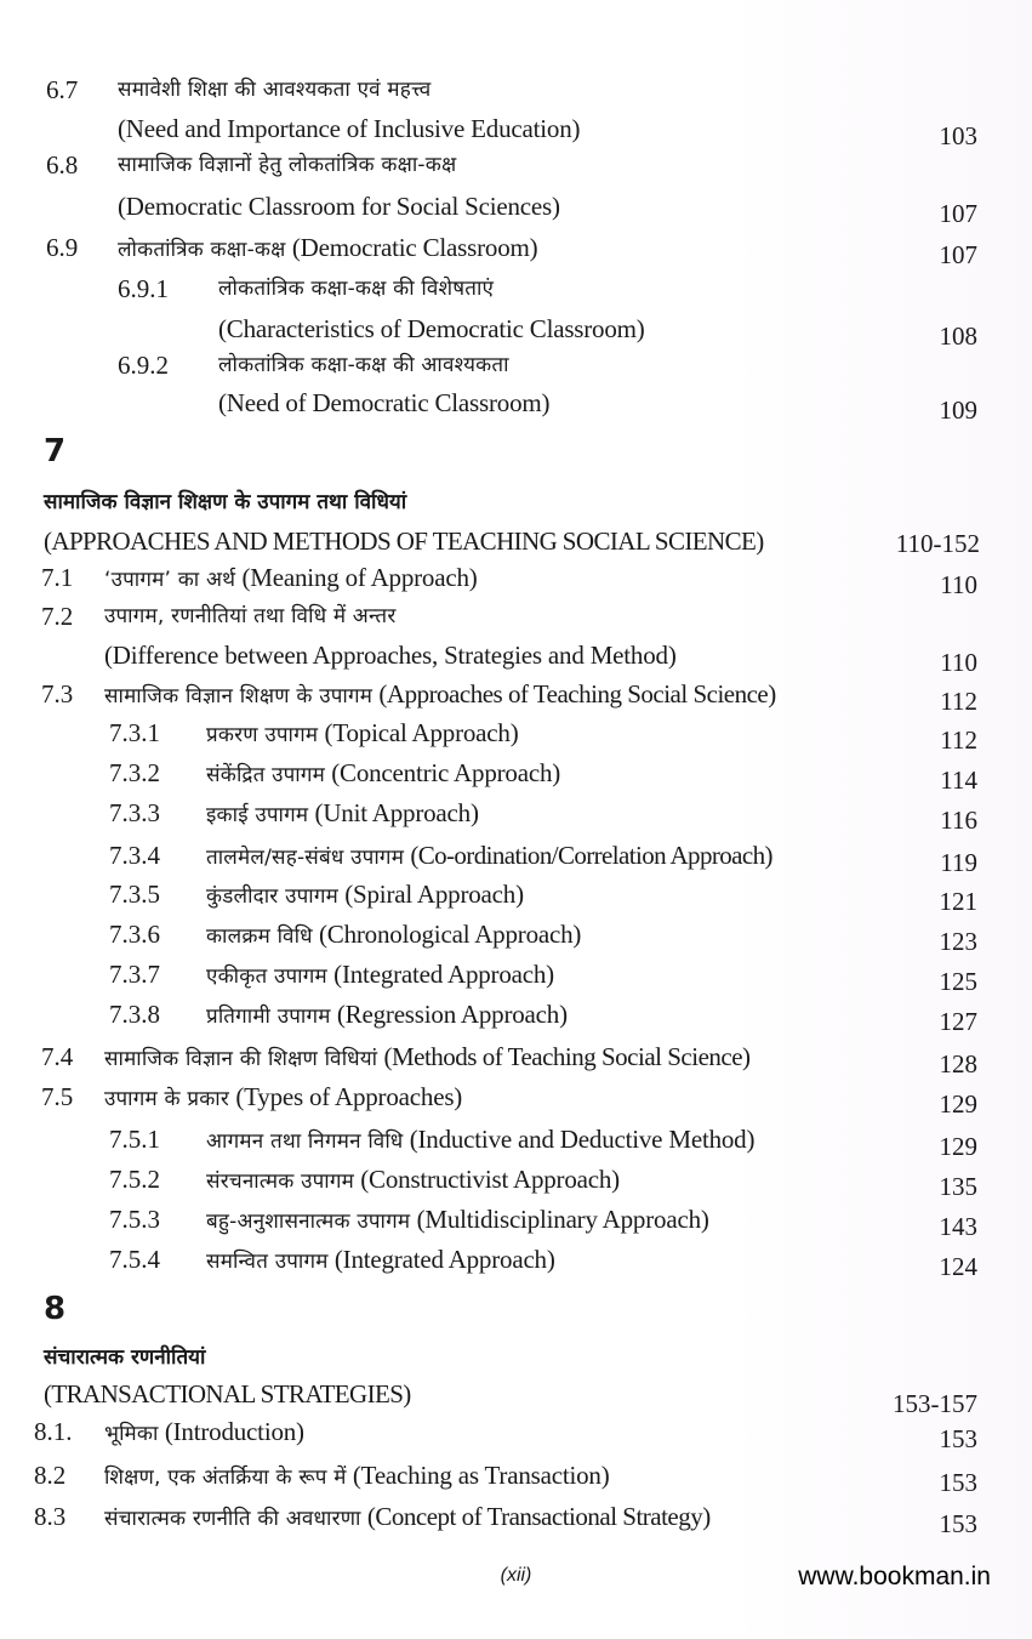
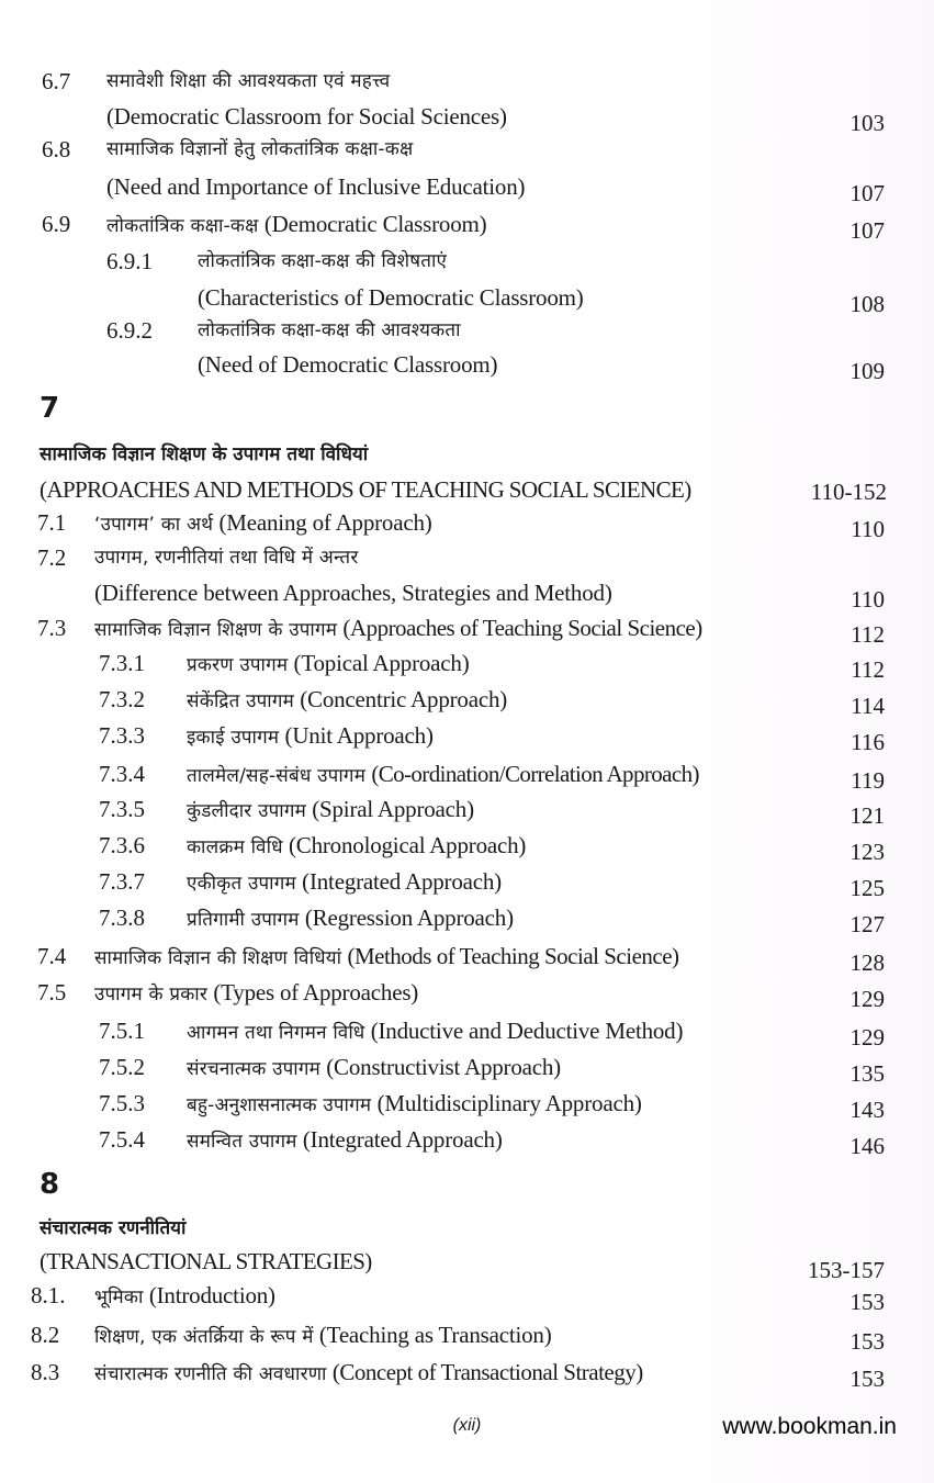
  6.7
  समावेशी शिक्षा की आवश्यकता एवं महत्त्व
- (Need and Importance of Inclusive Education)
+ (Democratic Classroom for Social Sciences)
  103
  6.8
  सामाजिक विज्ञानों हेतु लोकतांत्रिक कक्षा-कक्ष
- (Democratic Classroom for Social Sciences)
+ (Need and Importance of Inclusive Education)
  107
  6.9
  लोकतांत्रिक कक्षा-कक्ष (Democratic Classroom)
  107
  6.9.1
  लोकतांत्रिक कक्षा-कक्ष की विशेषताएं
  (Characteristics of Democratic Classroom)
  108
  6.9.2
  लोकतांत्रिक कक्षा-कक्ष की आवश्यकता
  (Need of Democratic Classroom)
  109
  7
  सामाजिक विज्ञान शिक्षण के उपागम तथा विधियां
  (APPROACHES AND METHODS OF TEACHING SOCIAL SCIENCE)
  110-152
  7.1
  ‘उपागम’ का अर्थ (Meaning of Approach)
  110
  7.2
  उपागम, रणनीतियां तथा विधि में अन्तर
  (Difference between Approaches, Strategies and Method)
  110
  7.3
  सामाजिक विज्ञान शिक्षण के उपागम (Approaches of Teaching Social Science)
  112
  7.3.1
  प्रकरण उपागम (Topical Approach)
  112
  7.3.2
  संकेंद्रित उपागम (Concentric Approach)
  114
  7.3.3
  इकाई उपागम (Unit Approach)
  116
  7.3.4
  तालमेल/सह-संबंध उपागम (Co-ordination/Correlation Approach)
  119
  7.3.5
  कुंडलीदार उपागम (Spiral Approach)
  121
  7.3.6
  कालक्रम विधि (Chronological Approach)
  123
  7.3.7
  एकीकृत उपागम (Integrated Approach)
  125
  7.3.8
  प्रतिगामी उपागम (Regression Approach)
  127
  7.4
  सामाजिक विज्ञान की शिक्षण विधियां (Methods of Teaching Social Science)
  128
  7.5
  उपागम के प्रकार (Types of Approaches)
  129
  7.5.1
  आगमन तथा निगमन विधि (Inductive and Deductive Method)
  129
  7.5.2
  संरचनात्मक उपागम (Constructivist Approach)
  135
  7.5.3
  बहु-अनुशासनात्मक उपागम (Multidisciplinary Approach)
  143
  7.5.4
  समन्वित उपागम (Integrated Approach)
- 124
+ 146
  8
  संचारात्मक रणनीतियां
  (TRANSACTIONAL STRATEGIES)
  153-157
  8.1.
  भूमिका (Introduction)
  153
  8.2
  शिक्षण, एक अंतर्क्रिया के रूप में (Teaching as Transaction)
  153
  8.3
  संचारात्मक रणनीति की अवधारणा (Concept of Transactional Strategy)
  153
  (xii)
  www.bookman.in
